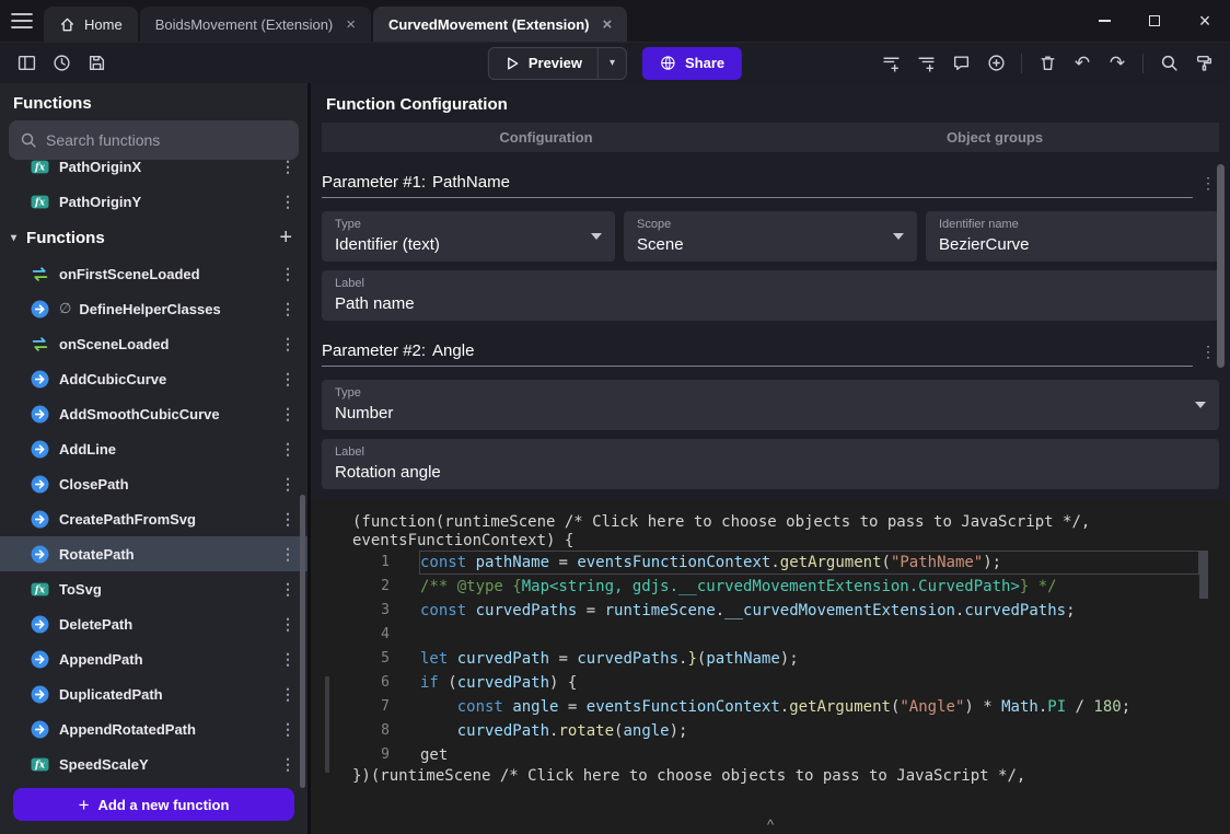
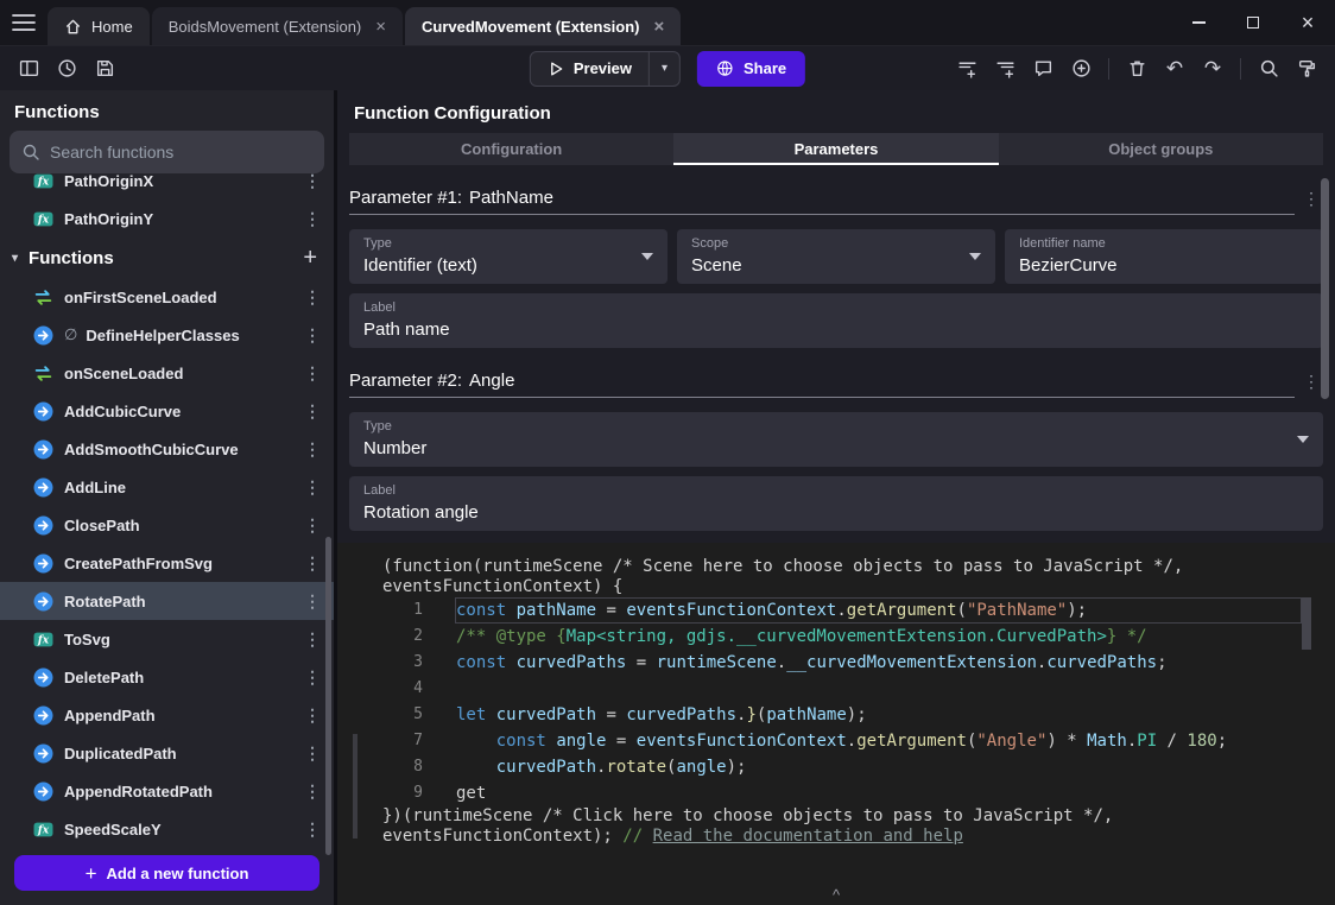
  Home
  BoidsMovement (Extension)
  ×
  CurvedMovement (Extension)
  ×
  ×
  Preview
  ▾
  Share
  ↶
  ↷
  Functions
  Search functions
  fx
  PathOriginX
  ⋮
  fx
  PathOriginY
  ⋮
  ▾
  Functions
  +
  onFirstSceneLoaded
  ⋮
  ∅
  DefineHelperClasses
  ⋮
  onSceneLoaded
  ⋮
  AddCubicCurve
  ⋮
  AddSmoothCubicCurve
  ⋮
  AddLine
  ⋮
  ClosePath
  ⋮
  CreatePathFromSvg
  ⋮
  RotatePath
  ⋮
  fx
  ToSvg
  ⋮
  DeletePath
  ⋮
  AppendPath
  ⋮
  DuplicatedPath
  ⋮
  AppendRotatedPath
  ⋮
  fx
  SpeedScaleY
  ⋮
  +
  Add a new function
  Function Configuration
  Configuration
+ Parameters
  Object groups
  Parameter #1:
  PathName
  ⋮
  Type
  Identifier (text)
  Scope
  Scene
  Identifier name
  BezierCurve
  Label
  Path name
  Parameter #2:
  Angle
  ⋮
  Type
  Number
  Label
  Rotation angle
- (function(runtimeScene /* Click here to choose objects to pass to JavaScript */,
+ (function(runtimeScene /* Scene here to choose objects to pass to JavaScript */,
  eventsFunctionContext) {
  1
  const pathName = eventsFunctionContext.getArgument("PathName");
  2
  /** @type {Map<string, gdjs.__curvedMovementExtension.CurvedPath>} */
  3
  const curvedPaths = runtimeScene.__curvedMovementExtension.curvedPaths;
  4
  5
  let curvedPath = curvedPaths.}(pathName);
- 6
- if (curvedPath) {
  7
  const angle = eventsFunctionContext.getArgument("Angle") * Math.PI / 180;
  8
  curvedPath.rotate(angle);
  9
  get
  })(runtimeScene /* Click here to choose objects to pass to JavaScript */,
+ eventsFunctionContext); // Read the documentation and help
  ^
